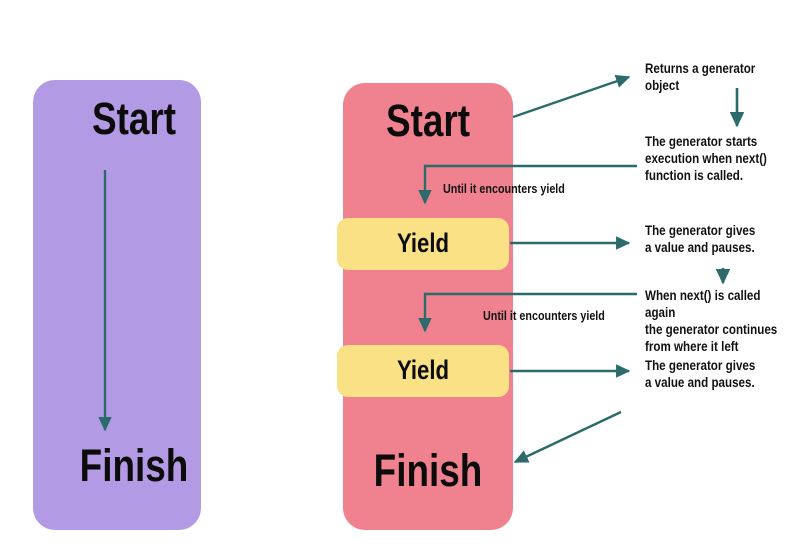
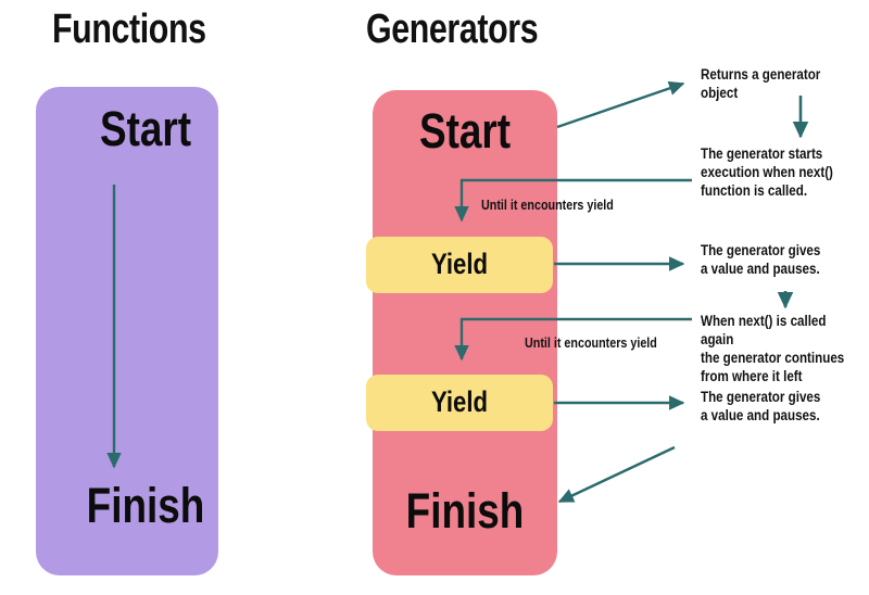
+ Functions
+ Generators
  Start
  Finish
  Start
  Yield
  Yield
  Finish
  Until it encounters yield
  Until it encounters yield
  Returns a generator object
  The generator starts
  execution when next()
  function is called.
  The generator gives
  a value and pauses.
  When next() is called again
  the generator continues
  from where it left
  The generator gives
  a value and pauses.
